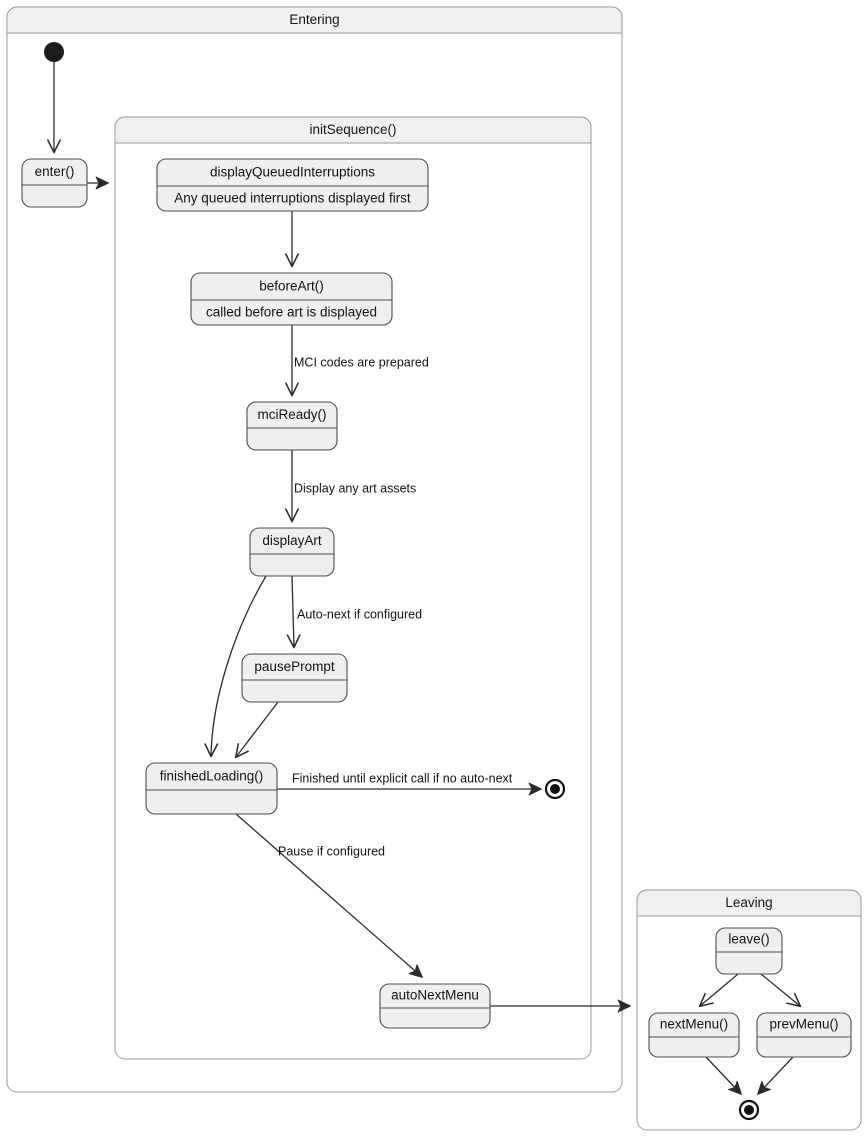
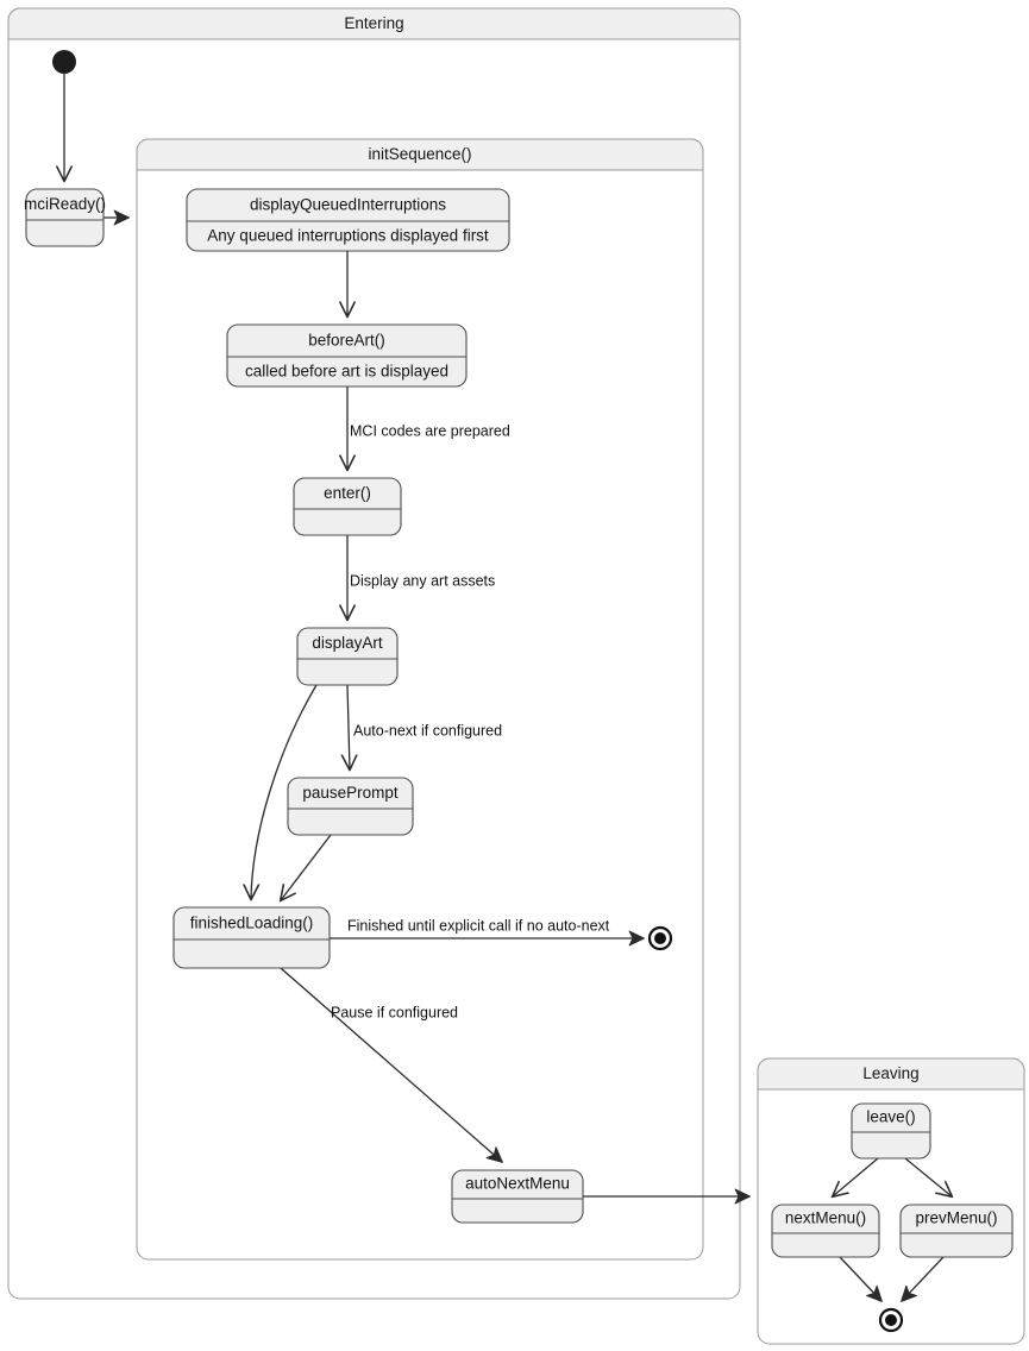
  Entering
  initSequence()
  Leaving
  MCI codes are prepared
  Display any art assets
  Auto-next if configured
  Finished until explicit call if no auto-next
  Pause if configured
- enter()
+ mciReady()
  displayQueuedInterruptions
  Any queued interruptions displayed first
  beforeArt()
  called before art is displayed
- mciReady()
+ enter()
  displayArt
  pausePrompt
  finishedLoading()
  autoNextMenu
  leave()
  nextMenu()
  prevMenu()
